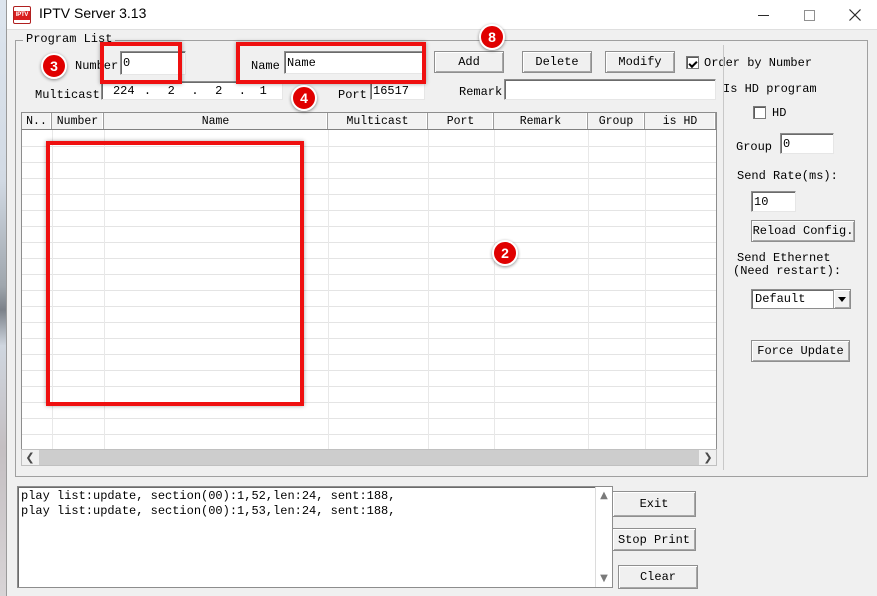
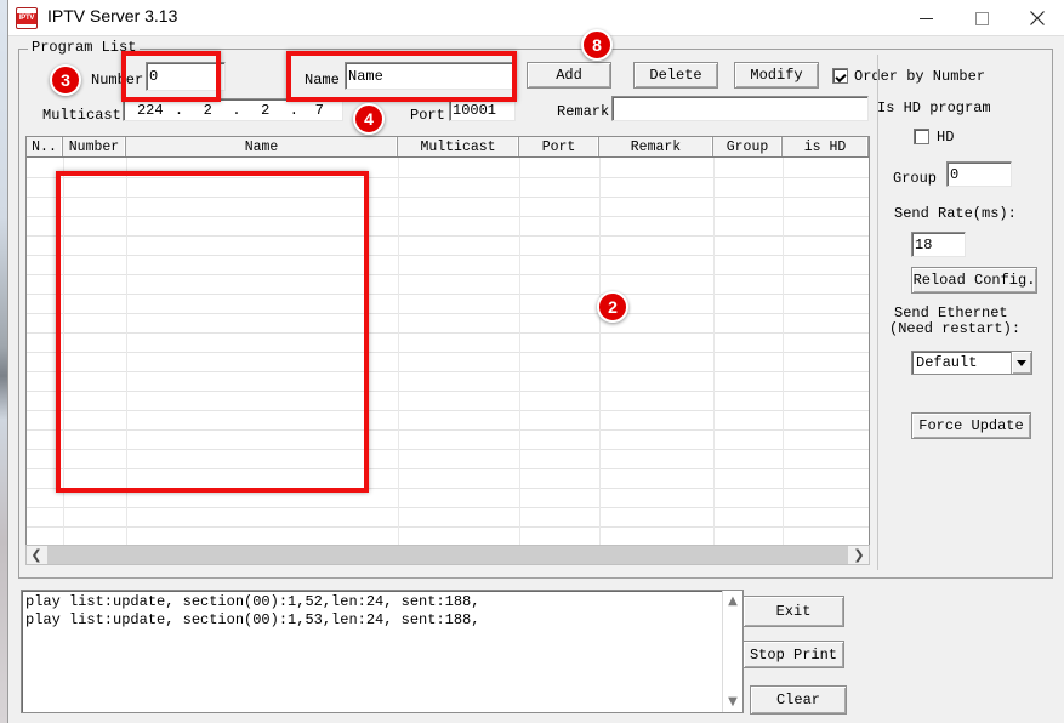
  IPTV Server 3.13
  Program List
  Number
  0
  Name
  Name
  Multicast
  224
  .
  2
  .
  2
  .
- 1
+ 7
  Port
- 16517
+ 10001
  Add
  Delete
  Modify
  Order by Number
  Remark
  N..
  Number
  Name
  Multicast
  Port
  Remark
  Group
  is HD
  ❮
  ❯
  Is HD program
  HD
  Group
  0
  Send Rate(ms):
- 10
+ 18
  Reload Config.
  Send Ethernet
  (Need restart):
  Default
  Force Update
  play list:update, section(00):1,52,len:24, sent:188,
  play list:update, section(00):1,53,len:24, sent:188,
  ▲
  ▼
  Exit
  Stop Print
  Clear
  2
  3
  4
  8
